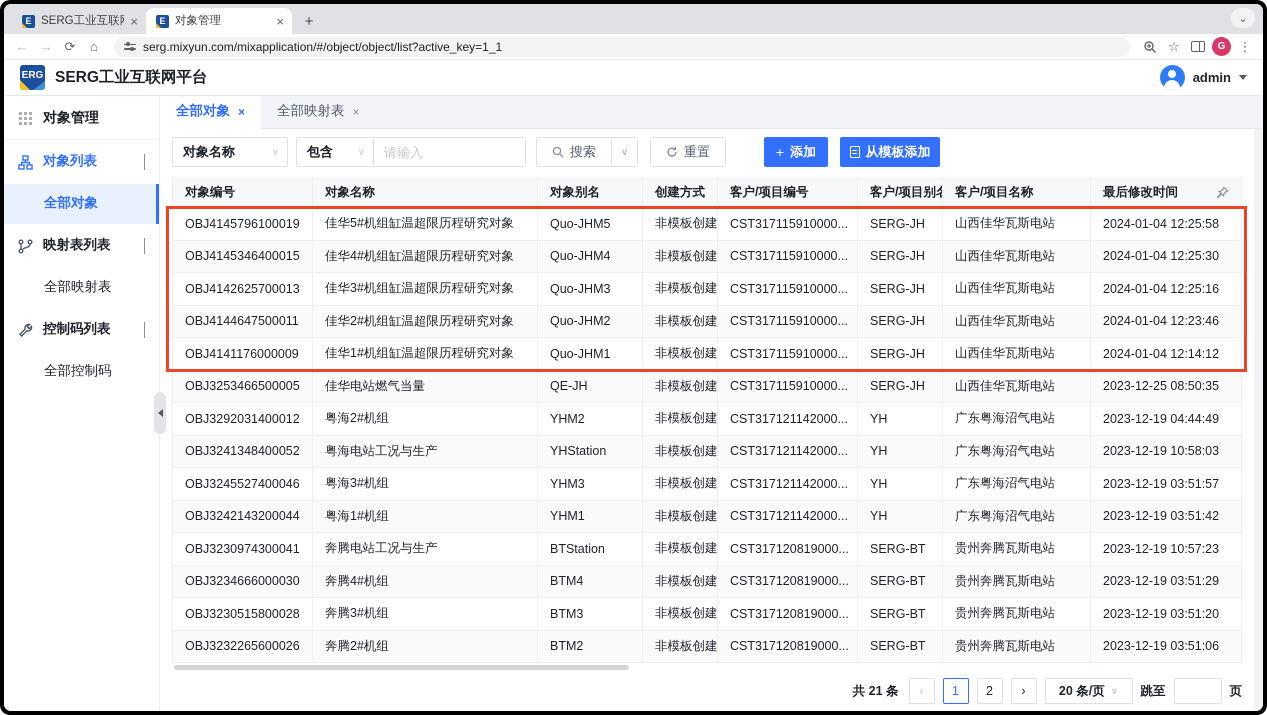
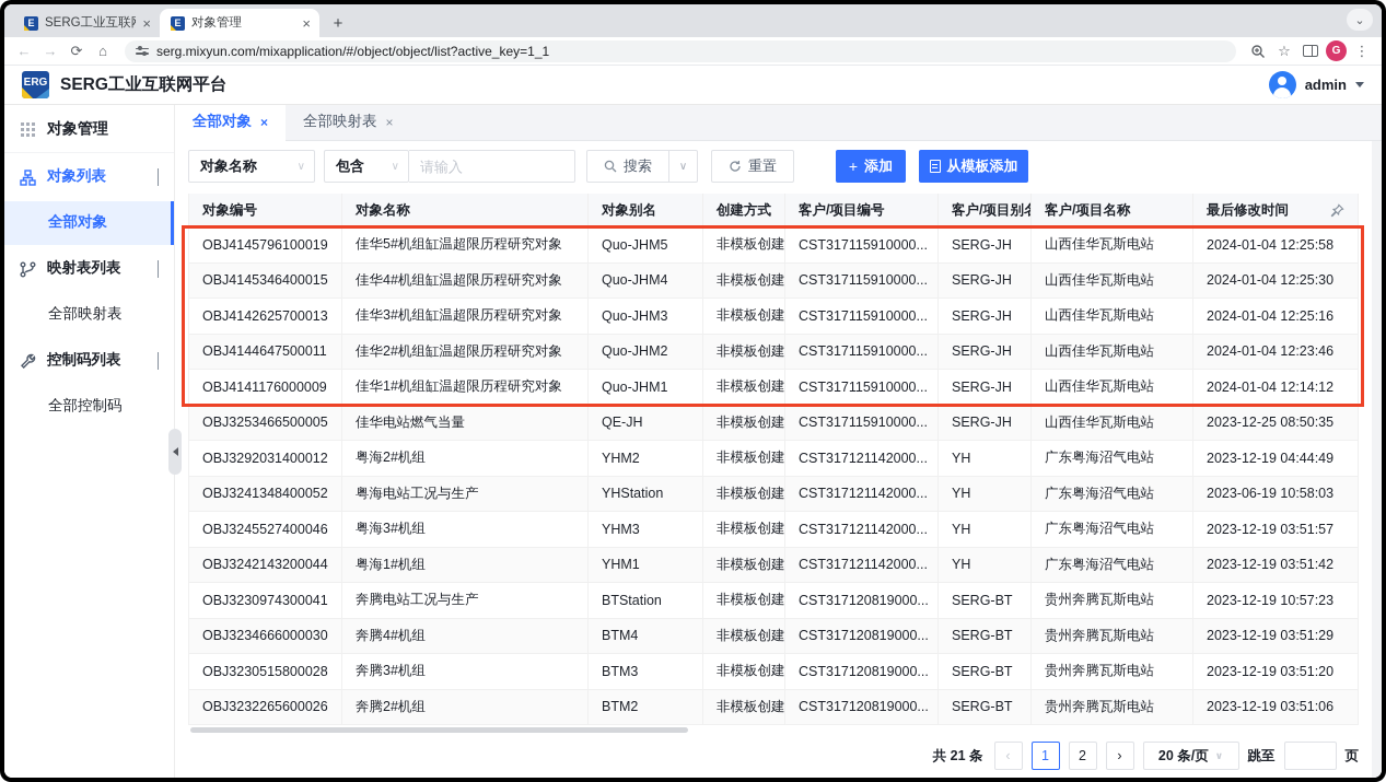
  SERG工业互联
  ×
  对象管理
  ×
  +
  ⌄
  ←
  →
  ⟳
  ⌂
  serg.mixyun.com/mixapplication/#/object/object/list?active_key=1_1
  ☆
  G
  ⋮
  ERG
  SERG工业互联网平台
  admin
  对象管理
  对象列表
  全部对象
  映射表列表
  全部映射表
  控制码列表
  全部控制码
  全部对象
  ×
  全部映射表
  ×
  对象名称
  ∨
  包含
  ∨
  请输入
  搜索
  ∨
  重置
  +
  添加
  从模板添加
  对象编号
  对象名称
  对象别名
  创建方式
  客户/项目编号
  客户/项目别名
  客户/项目名称
  最后修改时间
  OBJ4145796100019
  佳华5#机组缸温超限历程研究对象
  Quo-JHM5
  非模板创建
  CST317115910000...
  SERG-JH
  山西佳华瓦斯电站
  2024-01-04 12:25:58
  OBJ4145346400015
  佳华4#机组缸温超限历程研究对象
  Quo-JHM4
  非模板创建
  CST317115910000...
  SERG-JH
  山西佳华瓦斯电站
  2024-01-04 12:25:30
  OBJ4142625700013
  佳华3#机组缸温超限历程研究对象
  Quo-JHM3
  非模板创建
  CST317115910000...
  SERG-JH
  山西佳华瓦斯电站
  2024-01-04 12:25:16
  OBJ4144647500011
  佳华2#机组缸温超限历程研究对象
  Quo-JHM2
  非模板创建
  CST317115910000...
  SERG-JH
  山西佳华瓦斯电站
  2024-01-04 12:23:46
  OBJ4141176000009
  佳华1#机组缸温超限历程研究对象
  Quo-JHM1
  非模板创建
  CST317115910000...
  SERG-JH
  山西佳华瓦斯电站
  2024-01-04 12:14:12
  OBJ3253466500005
  佳华电站燃气当量
  QE-JH
  非模板创建
  CST317115910000...
  SERG-JH
  山西佳华瓦斯电站
  2023-12-25 08:50:35
  OBJ3292031400012
  粤海2#机组
  YHM2
  非模板创建
  CST317121142000...
  YH
  广东粤海沼气电站
  2023-12-19 04:44:49
  OBJ3241348400052
  粤海电站工况与生产
  YHStation
  非模板创建
  CST317121142000...
  YH
  广东粤海沼气电站
- 2023-12-19 10:58:03
+ 2023-06-19 10:58:03
  OBJ3245527400046
  粤海3#机组
  YHM3
  非模板创建
  CST317121142000...
  YH
  广东粤海沼气电站
  2023-12-19 03:51:57
  OBJ3242143200044
  粤海1#机组
  YHM1
  非模板创建
  CST317121142000...
  YH
  广东粤海沼气电站
  2023-12-19 03:51:42
  OBJ3230974300041
  奔腾电站工况与生产
  BTStation
  非模板创建
  CST317120819000...
  SERG-BT
  贵州奔腾瓦斯电站
  2023-12-19 10:57:23
  OBJ3234666000030
  奔腾4#机组
  BTM4
  非模板创建
  CST317120819000...
  SERG-BT
  贵州奔腾瓦斯电站
  2023-12-19 03:51:29
  OBJ3230515800028
  奔腾3#机组
  BTM3
  非模板创建
  CST317120819000...
  SERG-BT
  贵州奔腾瓦斯电站
  2023-12-19 03:51:20
  OBJ3232265600026
  奔腾2#机组
  BTM2
  非模板创建
  CST317120819000...
  SERG-BT
  贵州奔腾瓦斯电站
  2023-12-19 03:51:06
  共 21 条
  ‹
  1
  2
  ›
  20 条/页
  ∨
  跳至
  页
